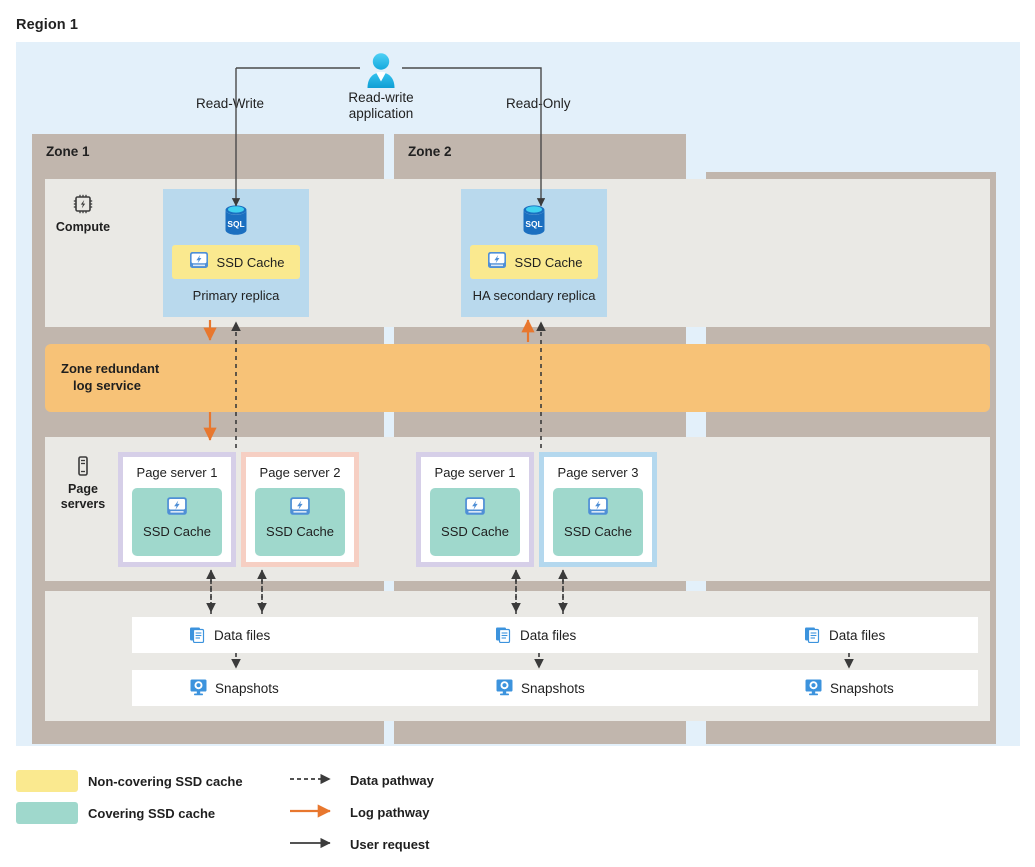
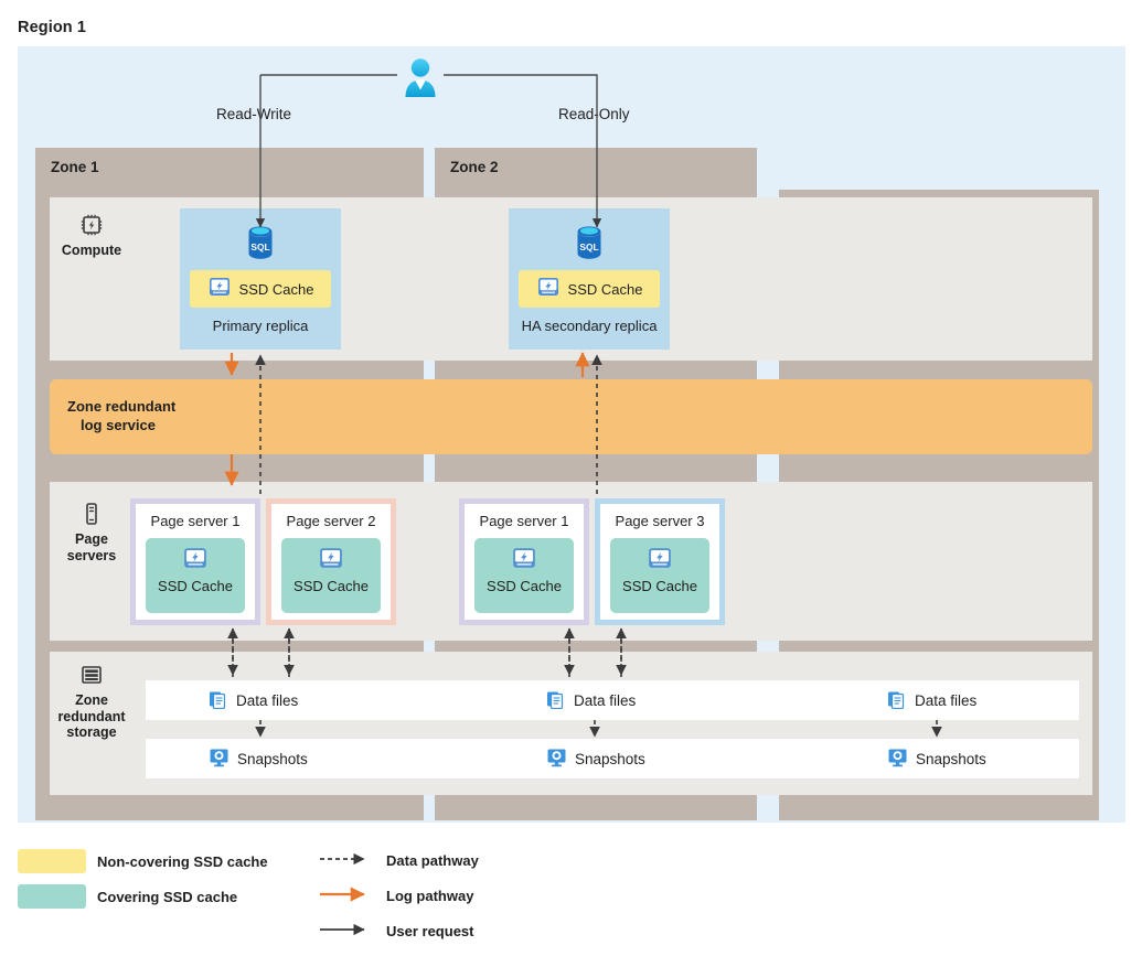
  Region 1
  Zone 1
  Zone 2
  Zone redundant
  log service
- Read-write
- application
  Read-Write
  ReadOnly
  Compute
  Page
  servers
+ Zone
+ redundant
+ storage
  SQL
  SSD Cache
  Primary replica
  SQL
  SSD Cache
  HA secondary replica
  Page server 1
  SSD Cache
  Page server 2
  SSD Cache
  Page server 1
  SSD Cache
  Page server 3
  SSD Cache
  Data files
  Data files
  Data files
  Snapshots
  Snapshots
  Snapshots
  Non-covering SSD cache
  Covering SSD cache
  Data pathway
  Log pathway
  User request
